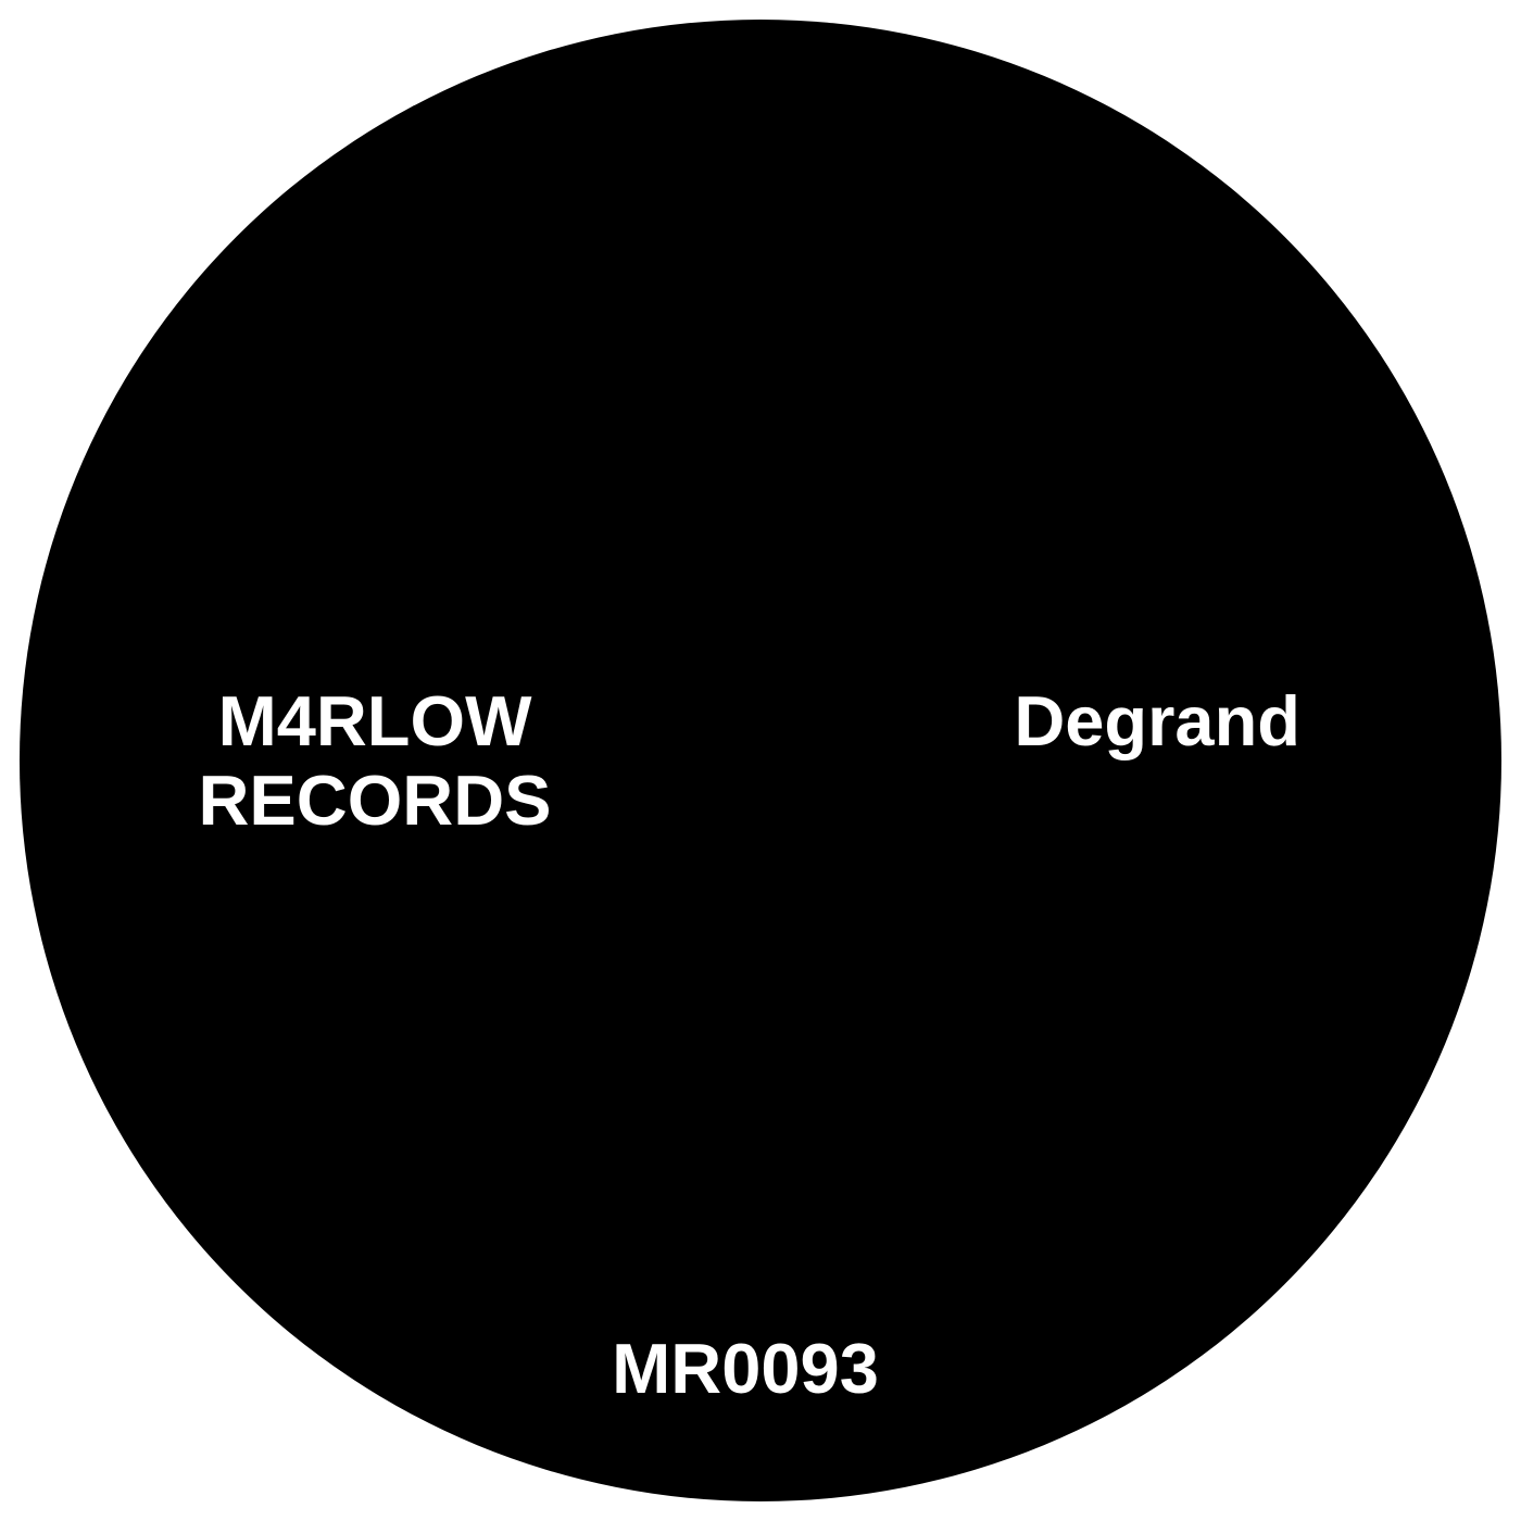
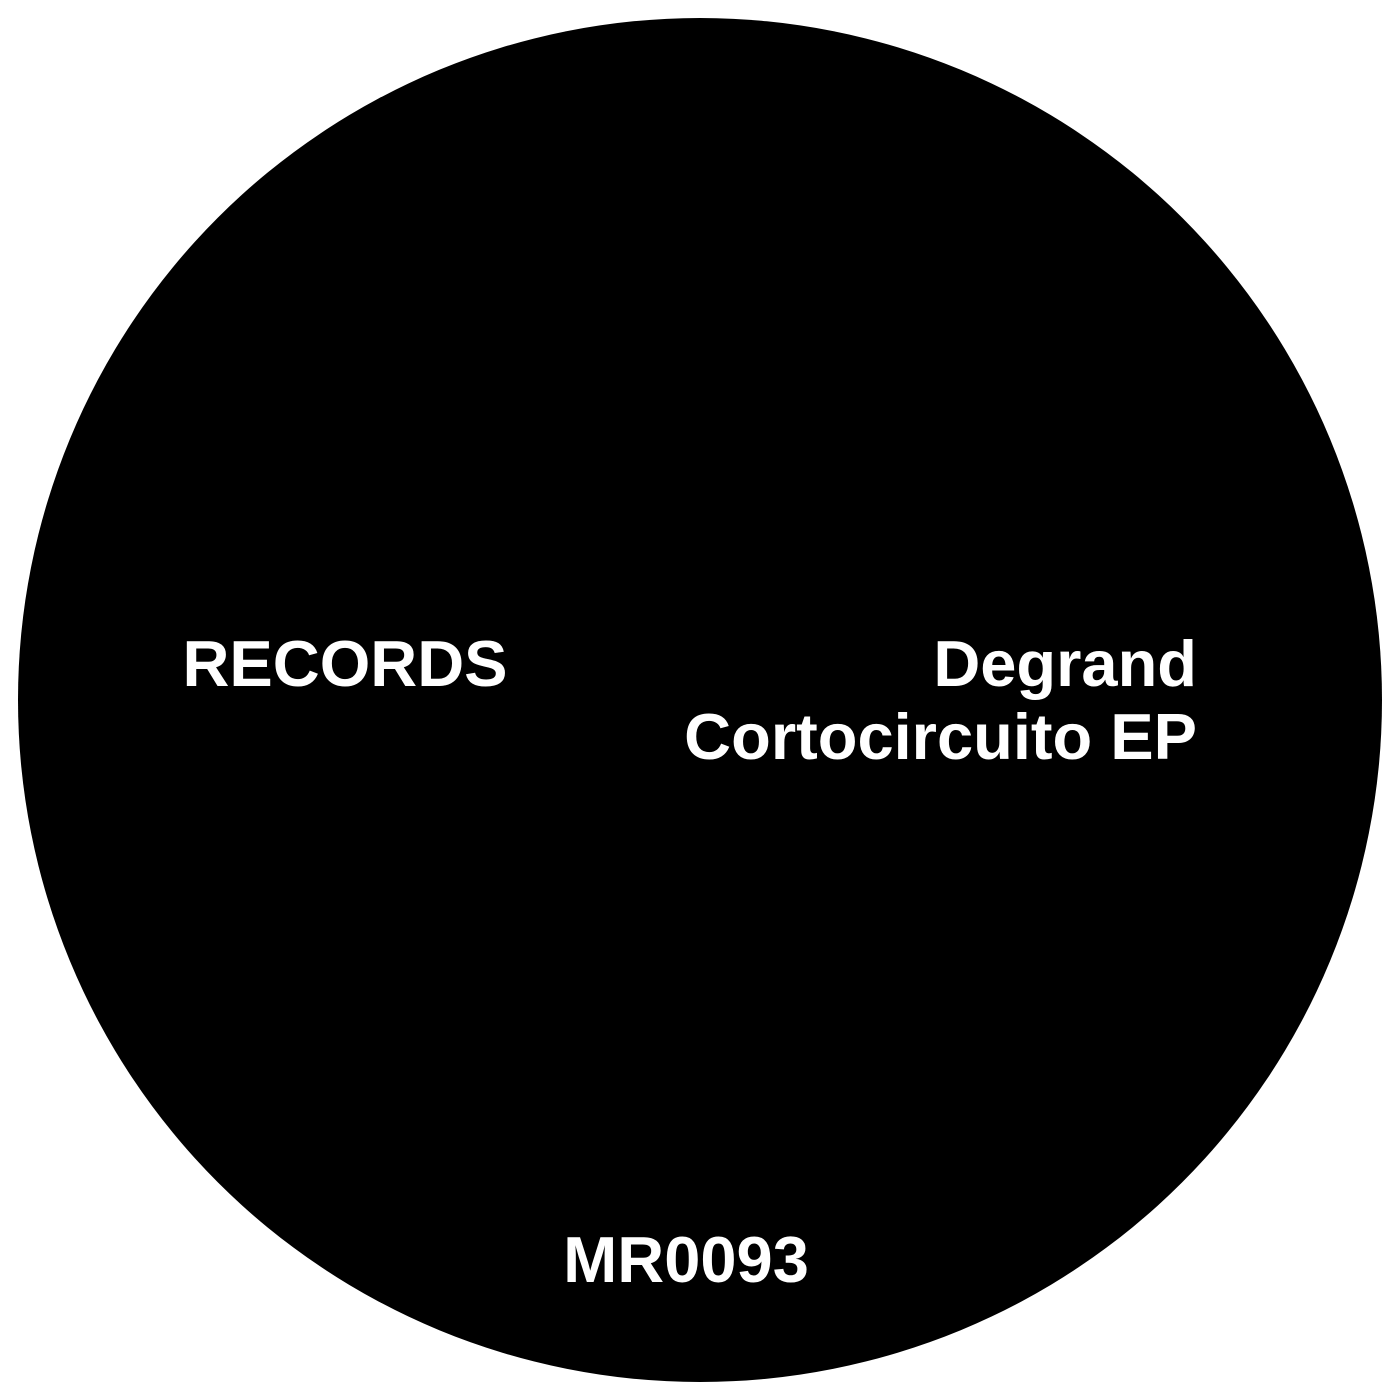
- M4RLOW
  RECORDS
  Degrand
+ Cortocircuito EP
  MR0093
